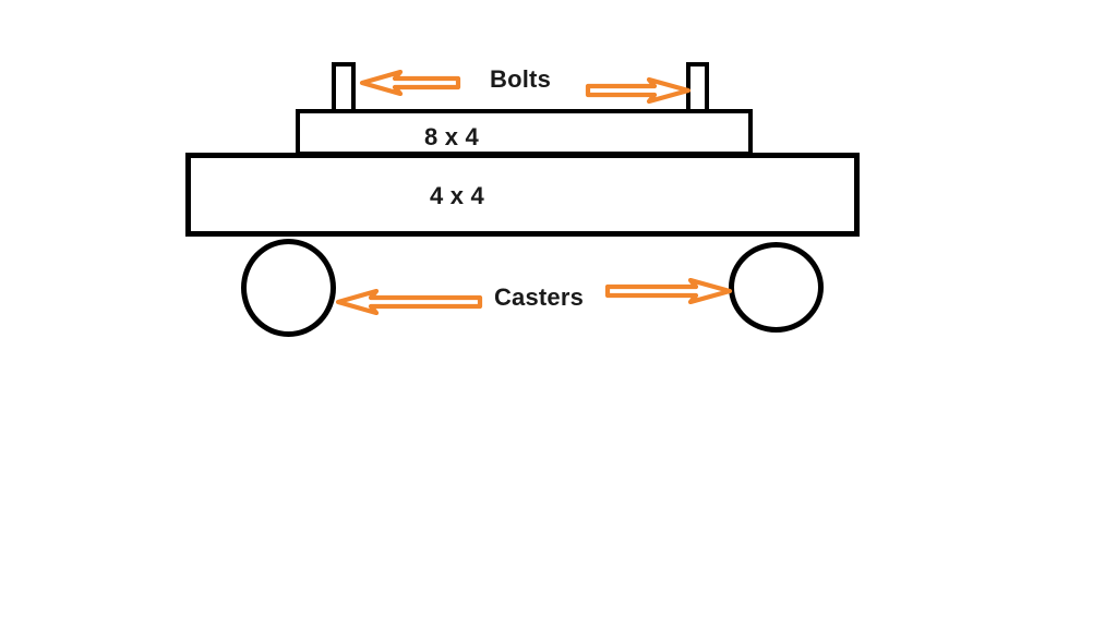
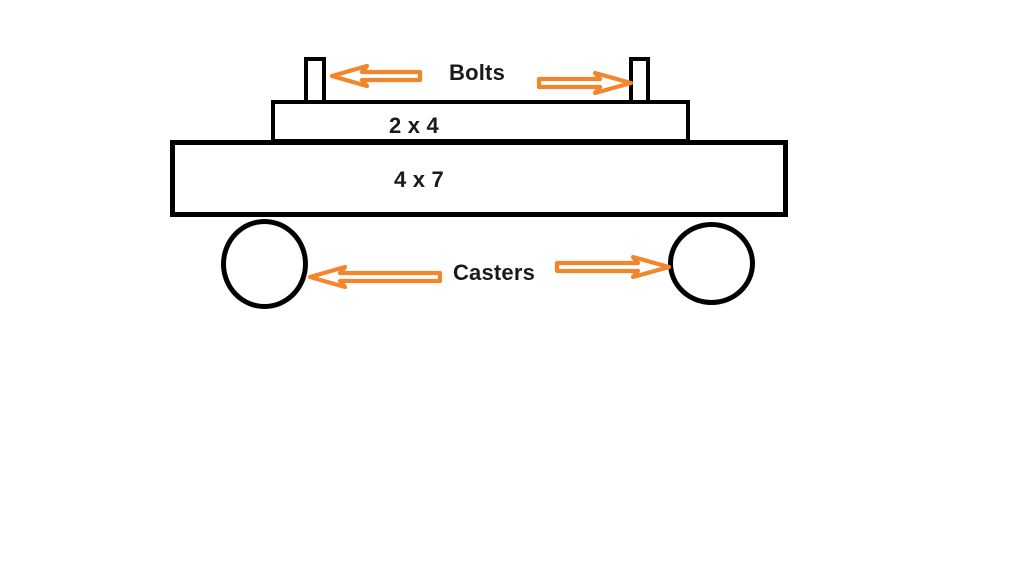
  Bolts
- 8 x 4
+ 2 x 4
- 4 x 4
+ 4 x 7
  Casters
